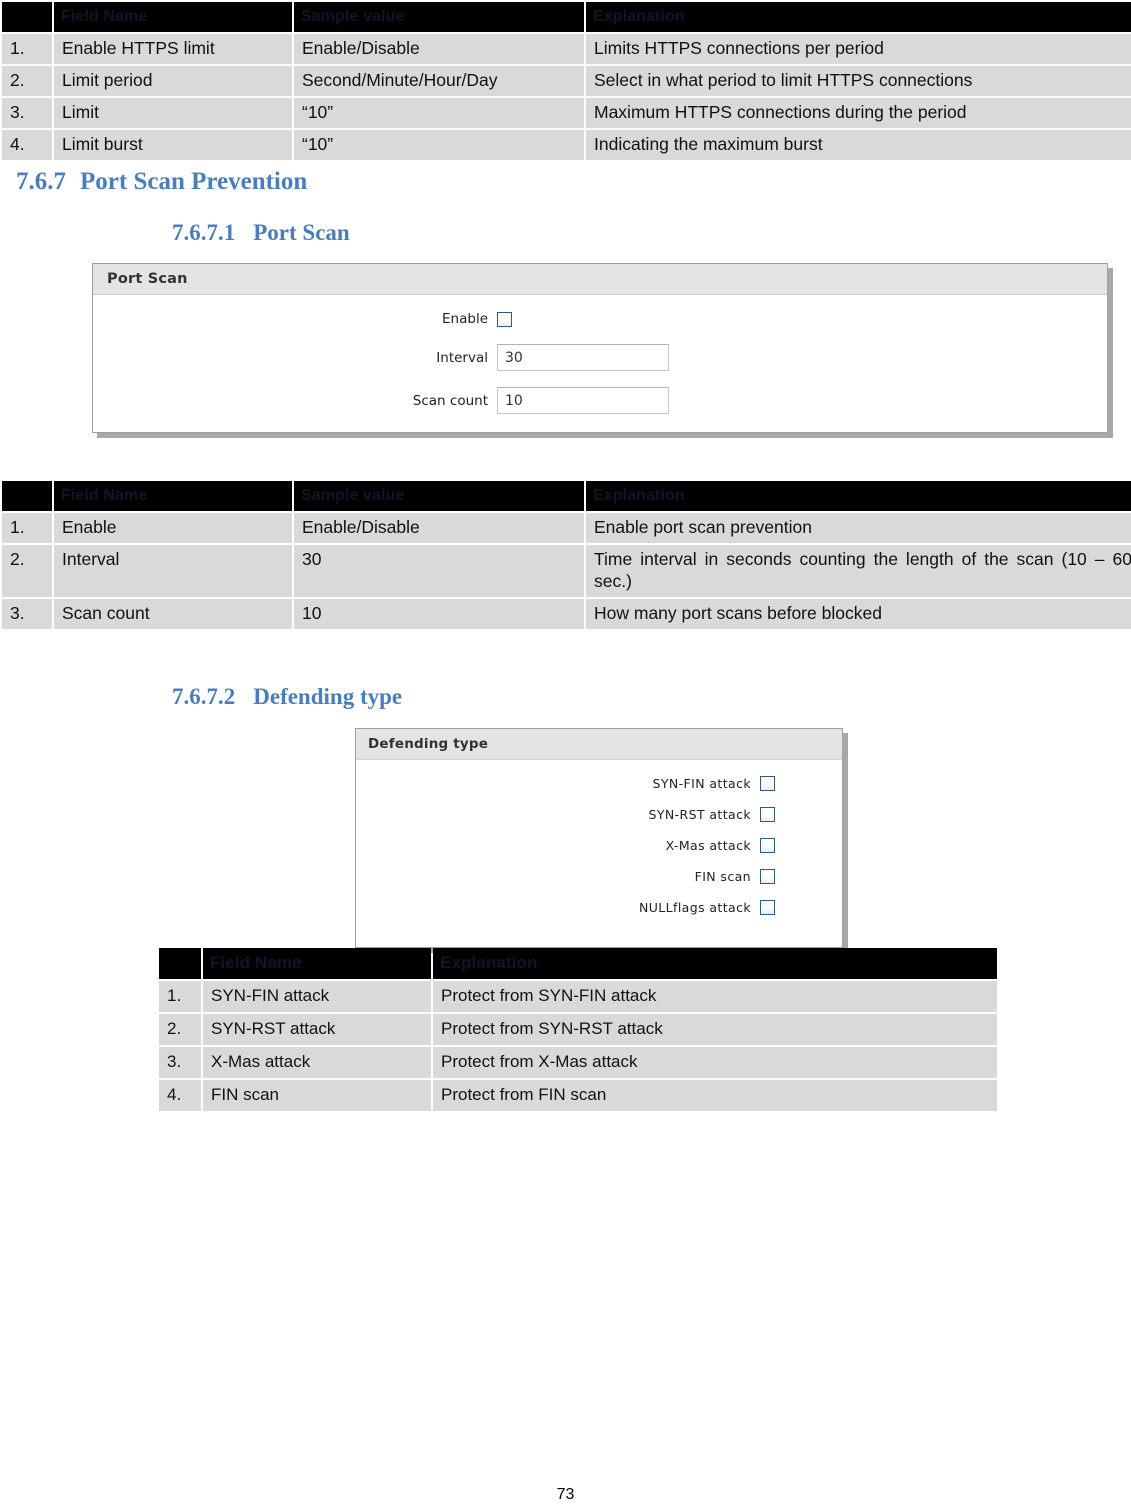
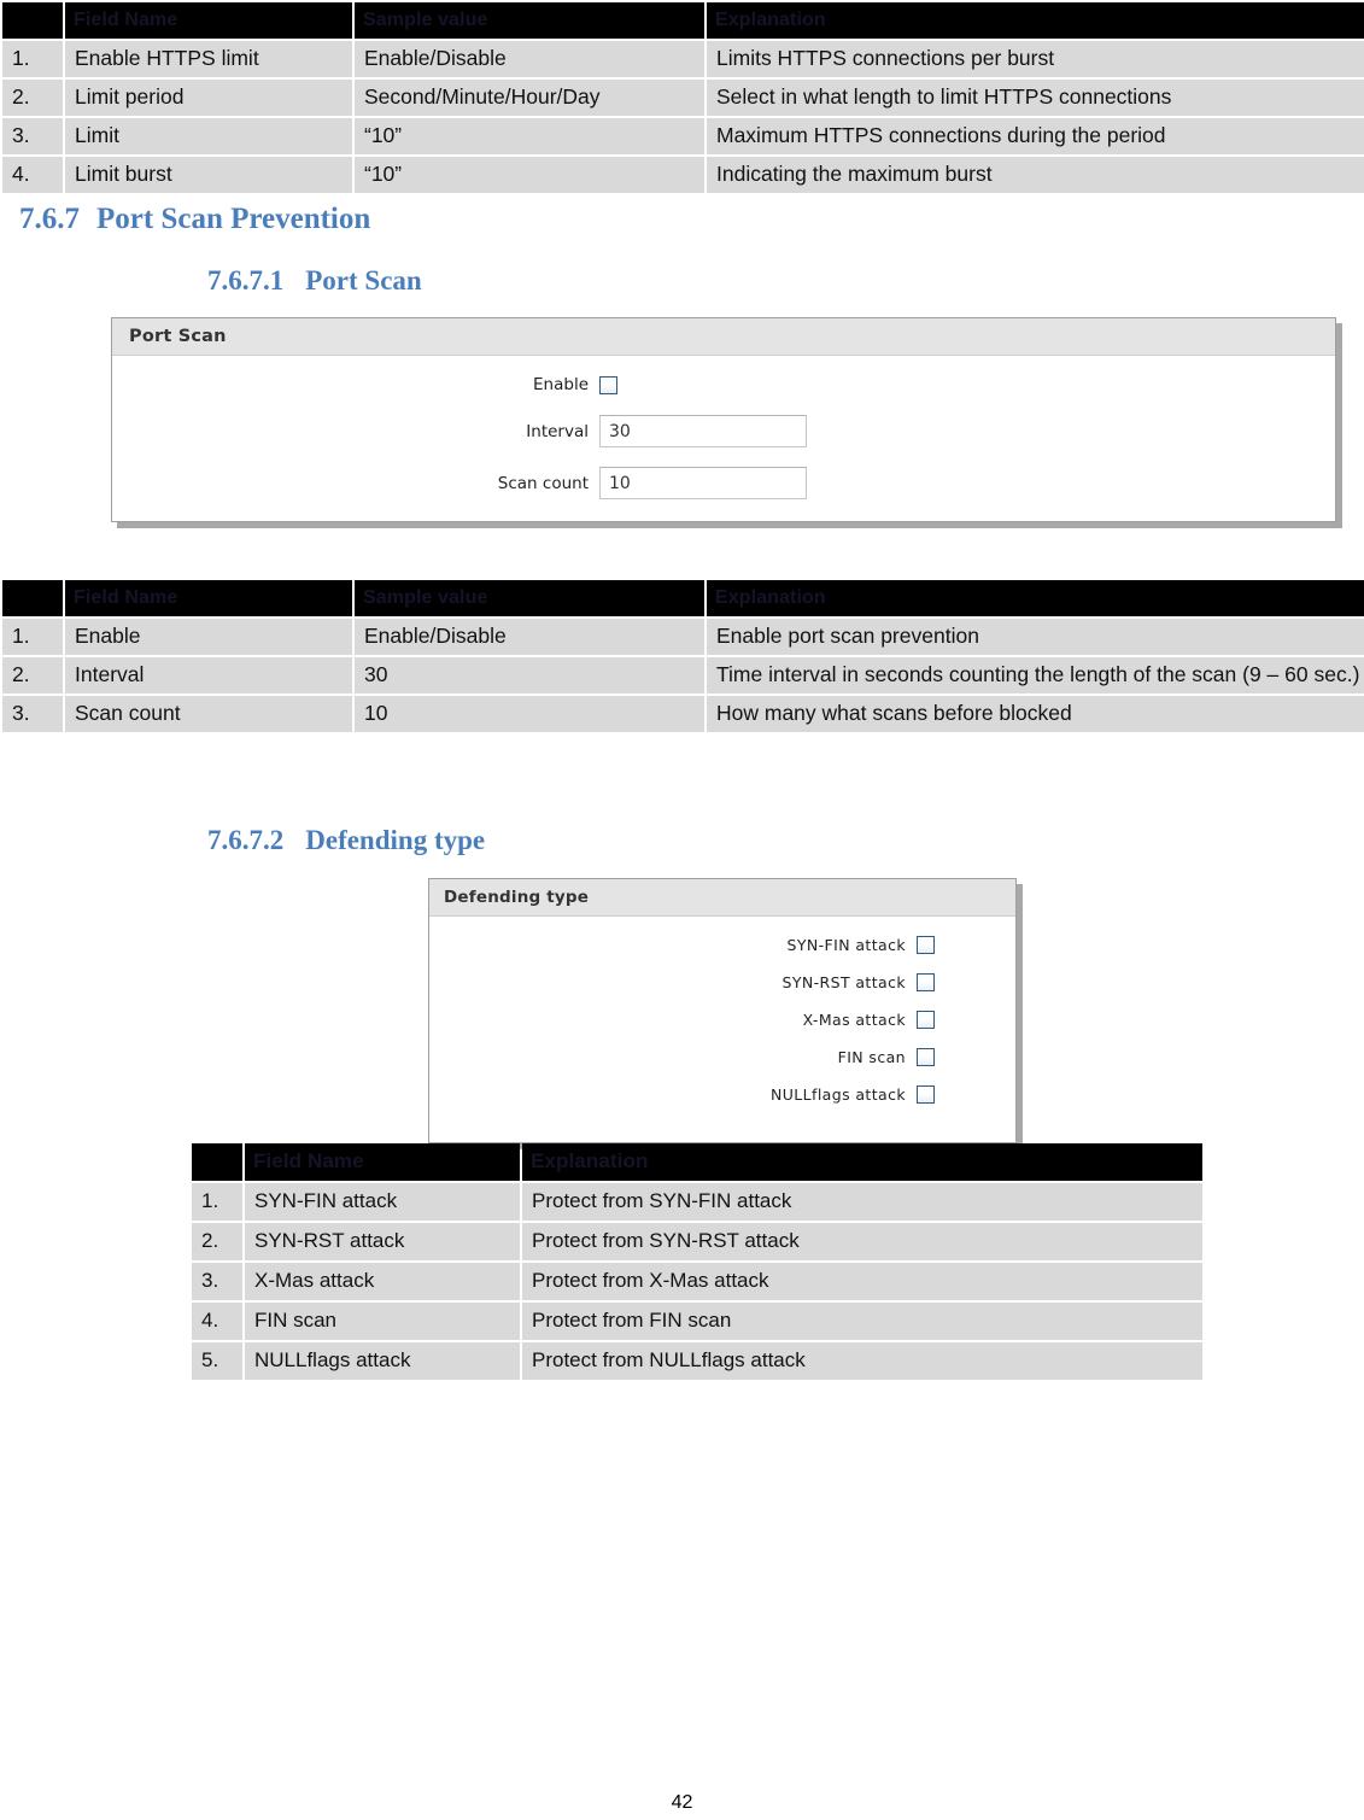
  	Field Name	Sample value	Explanation
- 1.	Enable HTTPS limit	Enable/Disable	Limits HTTPS connections per period
+ 1.	Enable HTTPS limit	Enable/Disable	Limits HTTPS connections per burst
- 2.	Limit period	Second/Minute/Hour/Day	Select in what period to limit HTTPS connections
+ 2.	Limit period	Second/Minute/Hour/Day	Select in what length to limit HTTPS connections
  3.	Limit	“10”	Maximum HTTPS connections during the period
  4.	Limit burst	“10”	Indicating the maximum burst
  7.6.7 Port Scan Prevention
  7.6.7.1 Port Scan
  Port Scan
  Enable
  Interval
  30
  Scan count
  10
  	Field Name	Sample value	Explanation
  1.	Enable	Enable/Disable	Enable port scan prevention
- 2.	Interval	30	Time interval in seconds counting the length of the scan (10 – 60 sec.)
+ 2.	Interval	30	Time interval in seconds counting the length of the scan (9 – 60 sec.)
- 3.	Scan count	10	How many port scans before blocked
+ 3.	Scan count	10	How many what scans before blocked
  7.6.7.2 Defending type
  Defending type
  SYN-FIN attack
  SYN-RST attack
  X-Mas attack
  FIN scan
  NULLflags attack
  	Field Name	Explanation
  1.	SYN-FIN attack	Protect from SYN-FIN attack
  2.	SYN-RST attack	Protect from SYN-RST attack
  3.	X-Mas attack	Protect from X-Mas attack
  4.	FIN scan	Protect from FIN scan
+ 5.	NULLflags attack	Protect from NULLflags attack
- 73
+ 42
